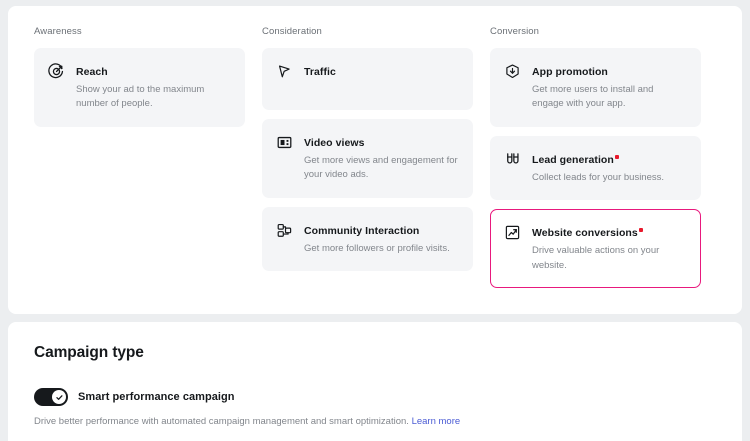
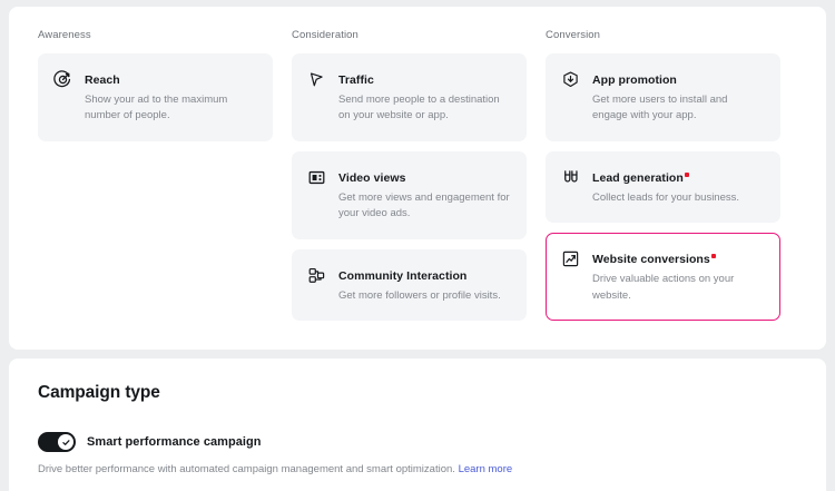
  Awareness
  Reach
  Show your ad to the maximum number of people.
  Consideration
  Traffic
+ Send more people to a destination on your website or app.
  Video views
  Get more views and engagement for your video ads.
  Community Interaction
  Get more followers or profile visits.
  Conversion
  App promotion
  Get more users to install and engage with your app.
  Lead generation
  Collect leads for your business.
  Website conversions
  Drive valuable actions on your website.
  Campaign type
  Smart performance campaign
  Drive better performance with automated campaign management and smart optimization. Learn more
